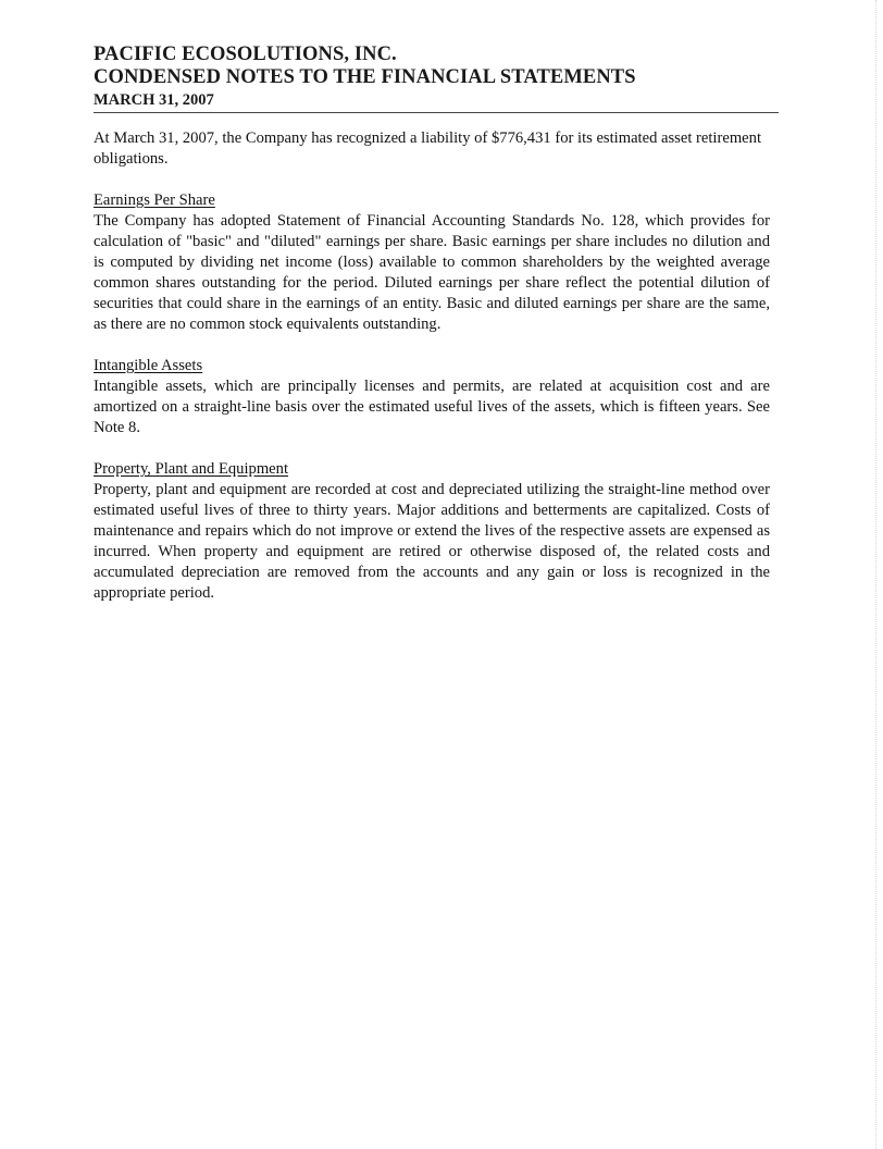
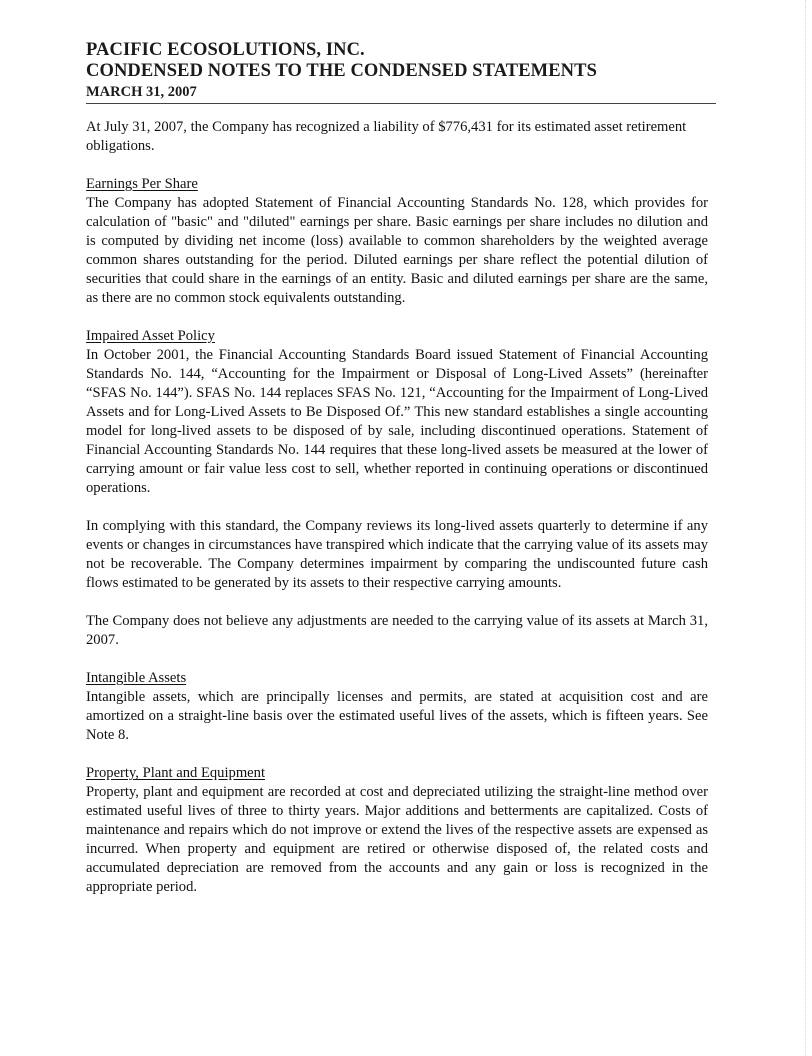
  PACIFIC ECOSOLUTIONS, INC.
- CONDENSED NOTES TO THE FINANCIAL STATEMENTS
+ CONDENSED NOTES TO THE CONDENSED STATEMENTS
  MARCH 31, 2007
- At March 31, 2007, the Company has recognized a liability of $776,431 for its estimated asset retirement obligations.
+ At July 31, 2007, the Company has recognized a liability of $776,431 for its estimated asset retirement obligations.
  Earnings Per Share
  The Company has adopted Statement of Financial Accounting Standards No. 128, which provides for calculation of "basic" and "diluted" earnings per share. Basic earnings per share includes no dilution and is computed by dividing net income (loss) available to common shareholders by the weighted average common shares outstanding for the period. Diluted earnings per share reflect the potential dilution of securities that could share in the earnings of an entity. Basic and diluted earnings per share are the same, as there are no common stock equivalents outstanding.
+ Impaired Asset Policy
+ In October 2001, the Financial Accounting Standards Board issued Statement of Financial Accounting Standards No. 144, “Accounting for the Impairment or Disposal of Long-Lived Assets” (hereinafter “SFAS No. 144”). SFAS No. 144 replaces SFAS No. 121, “Accounting for the Impairment of Long-Lived Assets and for Long-Lived Assets to Be Disposed Of.” This new standard establishes a single accounting model for long-lived assets to be disposed of by sale, including discontinued operations. Statement of Financial Accounting Standards No. 144 requires that these long-lived assets be measured at the lower of carrying amount or fair value less cost to sell, whether reported in continuing operations or discontinued operations.
+ In complying with this standard, the Company reviews its long-lived assets quarterly to determine if any events or changes in circumstances have transpired which indicate that the carrying value of its assets may not be recoverable. The Company determines impairment by comparing the undiscounted future cash flows estimated to be generated by its assets to their respective carrying amounts.
+ The Company does not believe any adjustments are needed to the carrying value of its assets at March 31, 2007.
  Intangible Assets
- Intangible assets, which are principally licenses and permits, are related at acquisition cost and are amortized on a straight-line basis over the estimated useful lives of the assets, which is fifteen years. See Note 8.
+ Intangible assets, which are principally licenses and permits, are stated at acquisition cost and are amortized on a straight-line basis over the estimated useful lives of the assets, which is fifteen years. See Note 8.
  Property, Plant and Equipment
  Property, plant and equipment are recorded at cost and depreciated utilizing the straight-line method over estimated useful lives of three to thirty years. Major additions and betterments are capitalized. Costs of maintenance and repairs which do not improve or extend the lives of the respective assets are expensed as incurred. When property and equipment are retired or otherwise disposed of, the related costs and accumulated depreciation are removed from the accounts and any gain or loss is recognized in the appropriate period.
